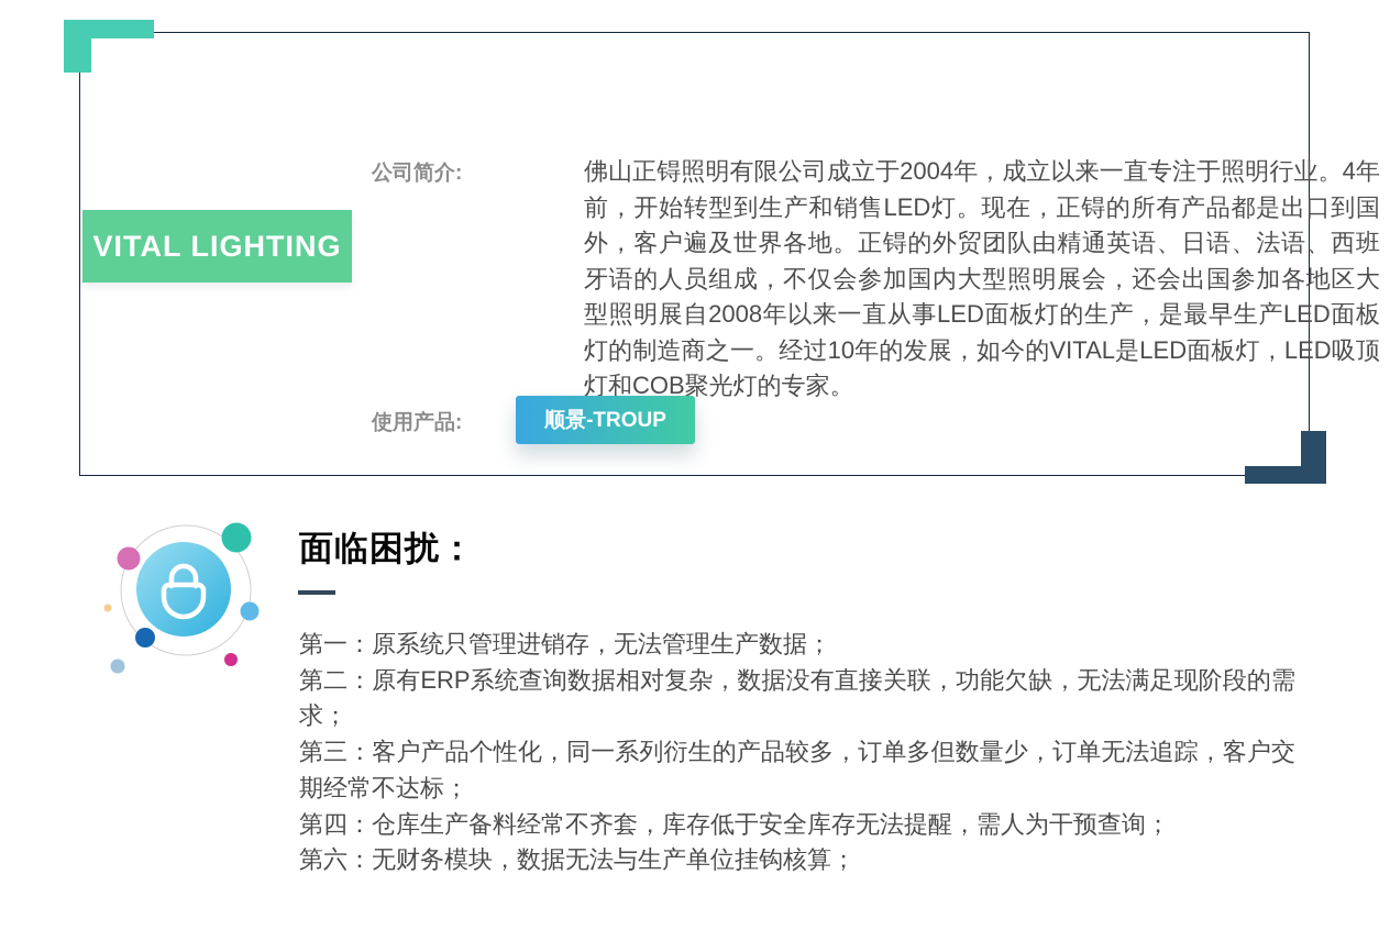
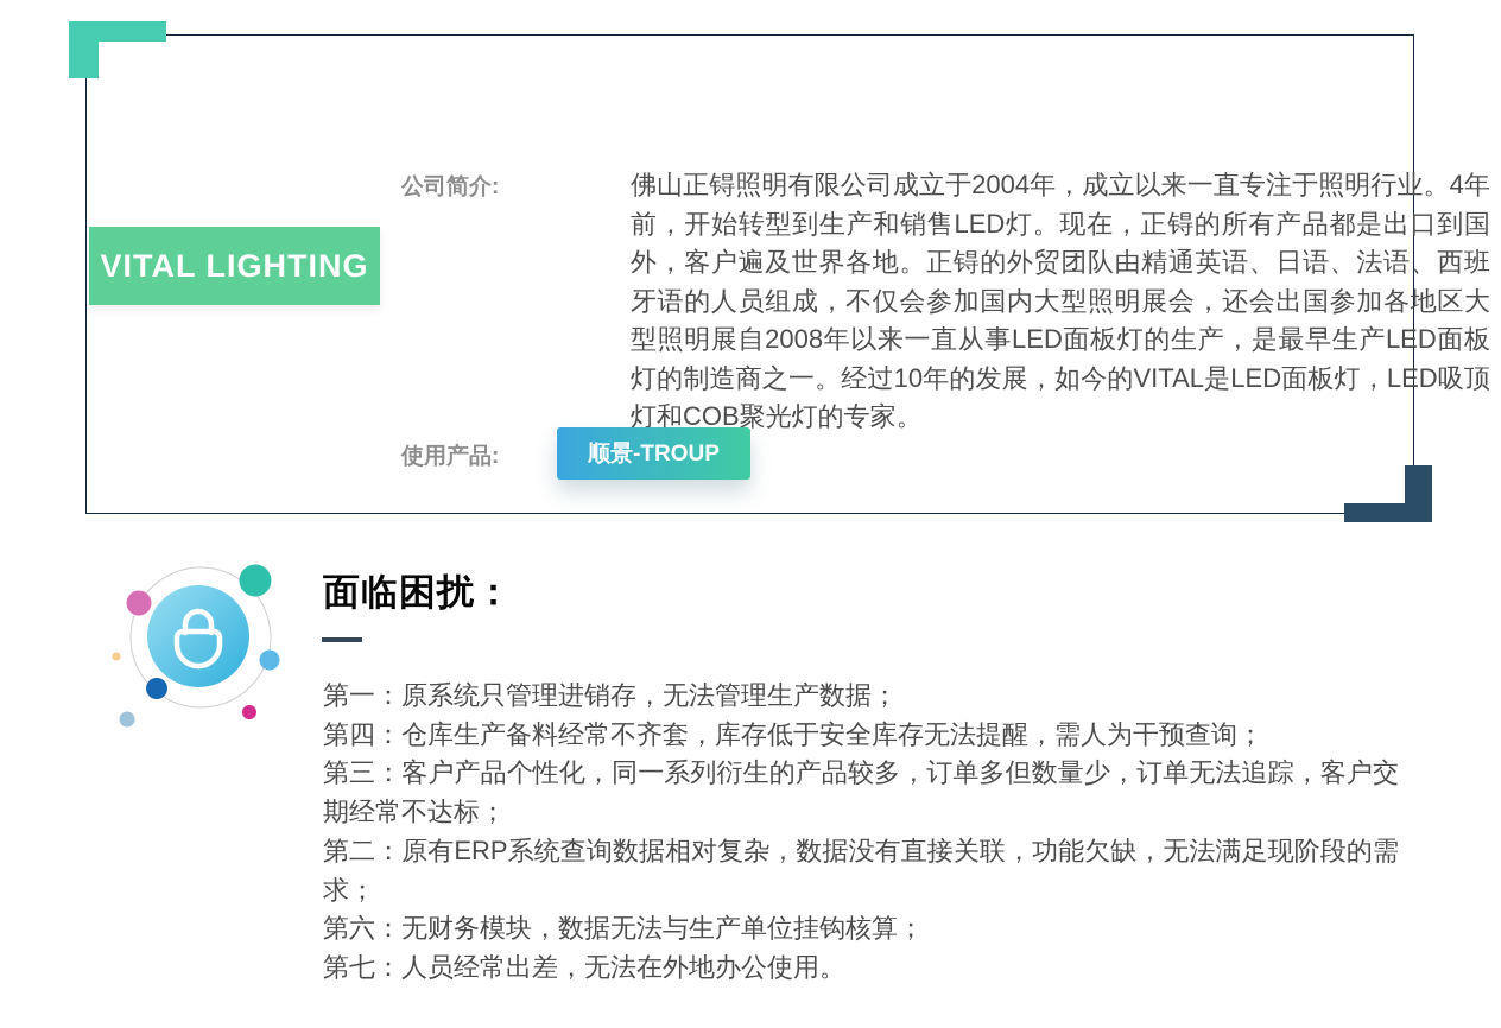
  佛山正锝照明有限公司成立于2004年，成立以来一直专注于照明行业。4年前，开始转型到生产和销售LED灯。现在，正锝的所有产品都是出口到国外，客户遍及世界各地。正锝的外贸团队由精通英语、日语、法语、西班牙语的人员组成，不仅会参加国内大型照明展会，还会出国参加各地区大型照明展自2008年以来一直从事LED面板灯的生产，是最早生产LED面板灯的制造商之一。经过10年的发展，如今的VITAL是LED面板灯，LED吸顶灯和COB聚光灯的专家。
  VITAL LIGHTING
  公司简介:
  使用产品:
  顺景-TROUP
  面临困扰：
  第一：原系统只管理进销存，无法管理生产数据；
- 第二：原有ERP系统查询数据相对复杂，数据没有直接关联，功能欠缺，无法满足现阶段的需求；
+ 第四：仓库生产备料经常不齐套，库存低于安全库存无法提醒，需人为干预查询；
  第三：客户产品个性化，同一系列衍生的产品较多，订单多但数量少，订单无法追踪，客户交期经常不达标；
- 第四：仓库生产备料经常不齐套，库存低于安全库存无法提醒，需人为干预查询；
+ 第二：原有ERP系统查询数据相对复杂，数据没有直接关联，功能欠缺，无法满足现阶段的需求；
  第六：无财务模块，数据无法与生产单位挂钩核算；
+ 第七：人员经常出差，无法在外地办公使用。
